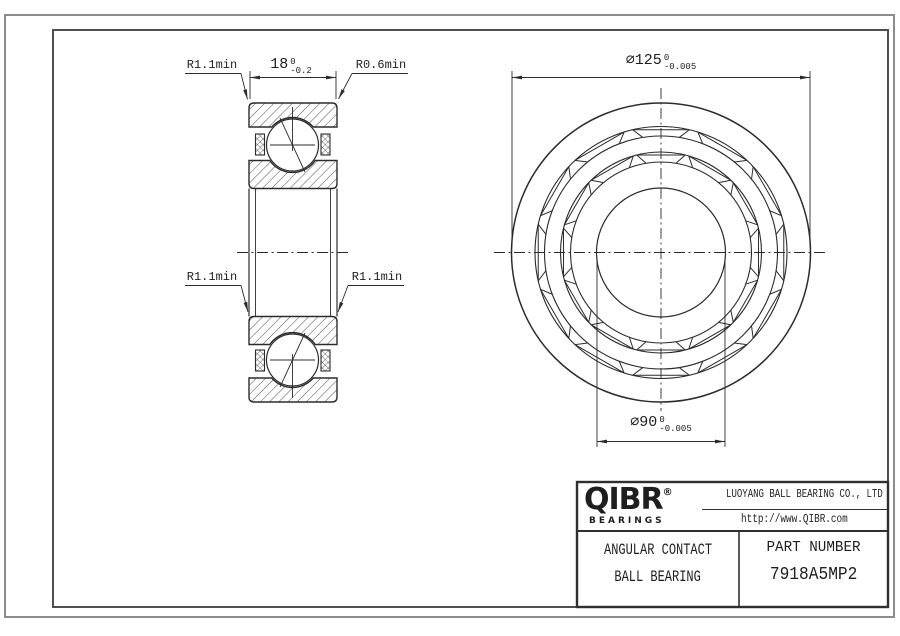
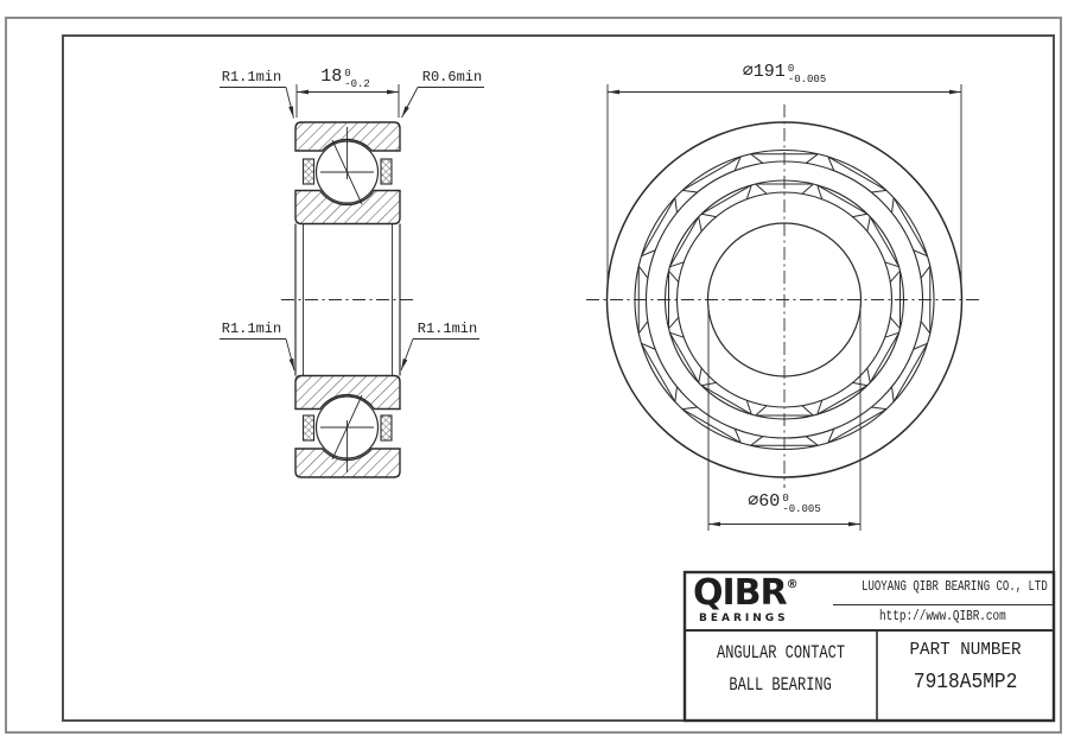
  18
  0
  -0.2
  R1.1min
  R0.6min
  R1.1min
  R1.1min
- ∅125
+ ∅191
  0
  -0.005
- ∅90
+ ∅60
  0
  -0.005
  QIBR®
  BEARINGS
- LUOYANG BALL BEARING CO., LTD
+ LUOYANG QIBR BEARING CO., LTD
  http://www.QIBR.com
  ANGULAR CONTACT
  BALL BEARING
  PART NUMBER
  7918A5MP2
